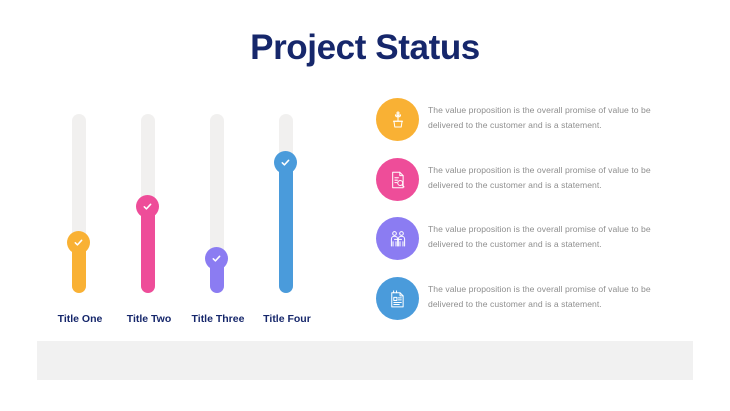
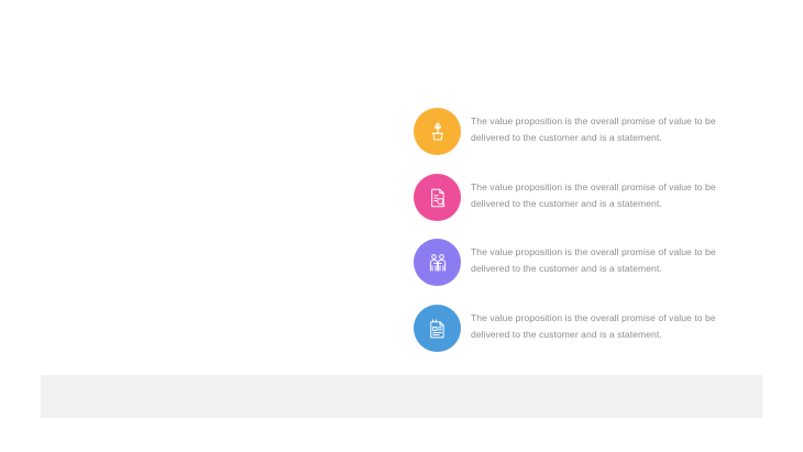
- Project Status
- Title One
- Title Two
- Title Three
- Title Four
  The value proposition is the overall promise of value to be delivered to the customer and is a statement.
  The value proposition is the overall promise of value to be delivered to the customer and is a statement.
  The value proposition is the overall promise of value to be delivered to the customer and is a statement.
  The value proposition is the overall promise of value to be delivered to the customer and is a statement.
